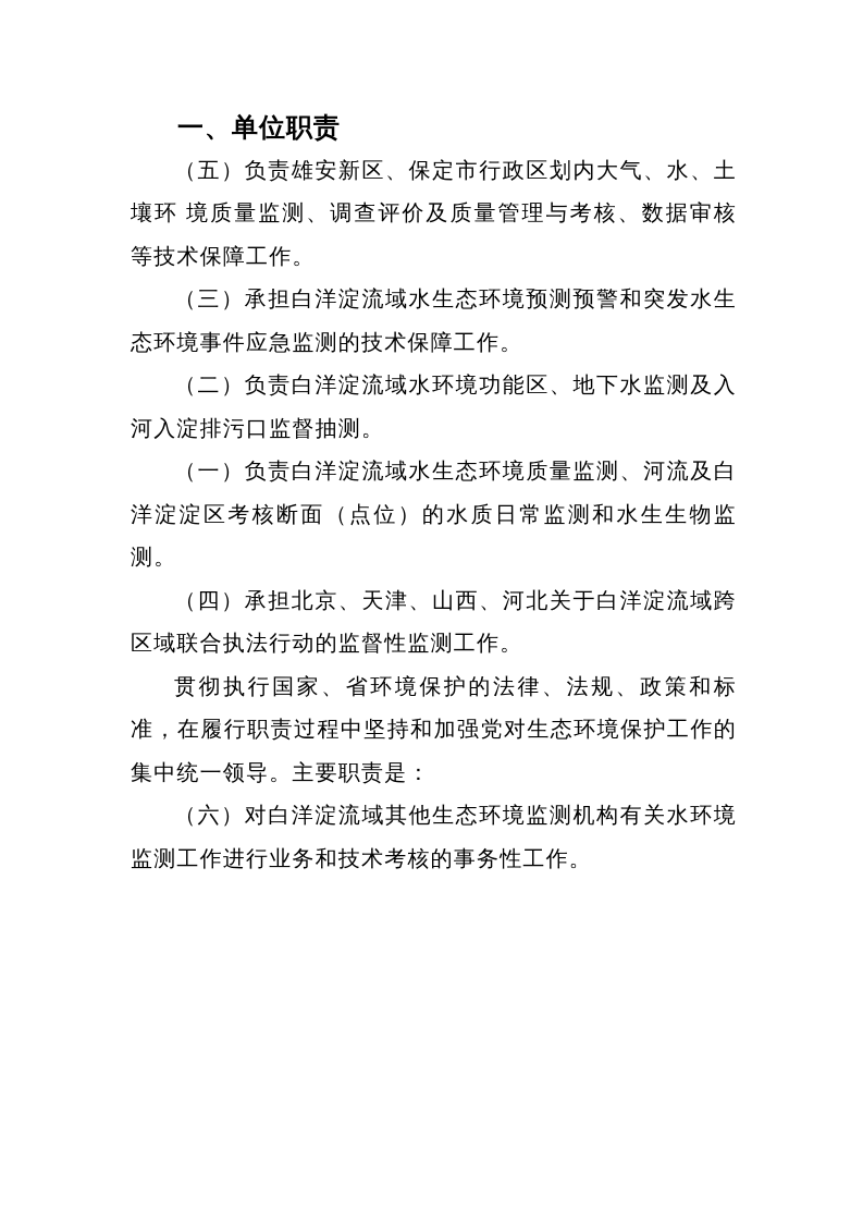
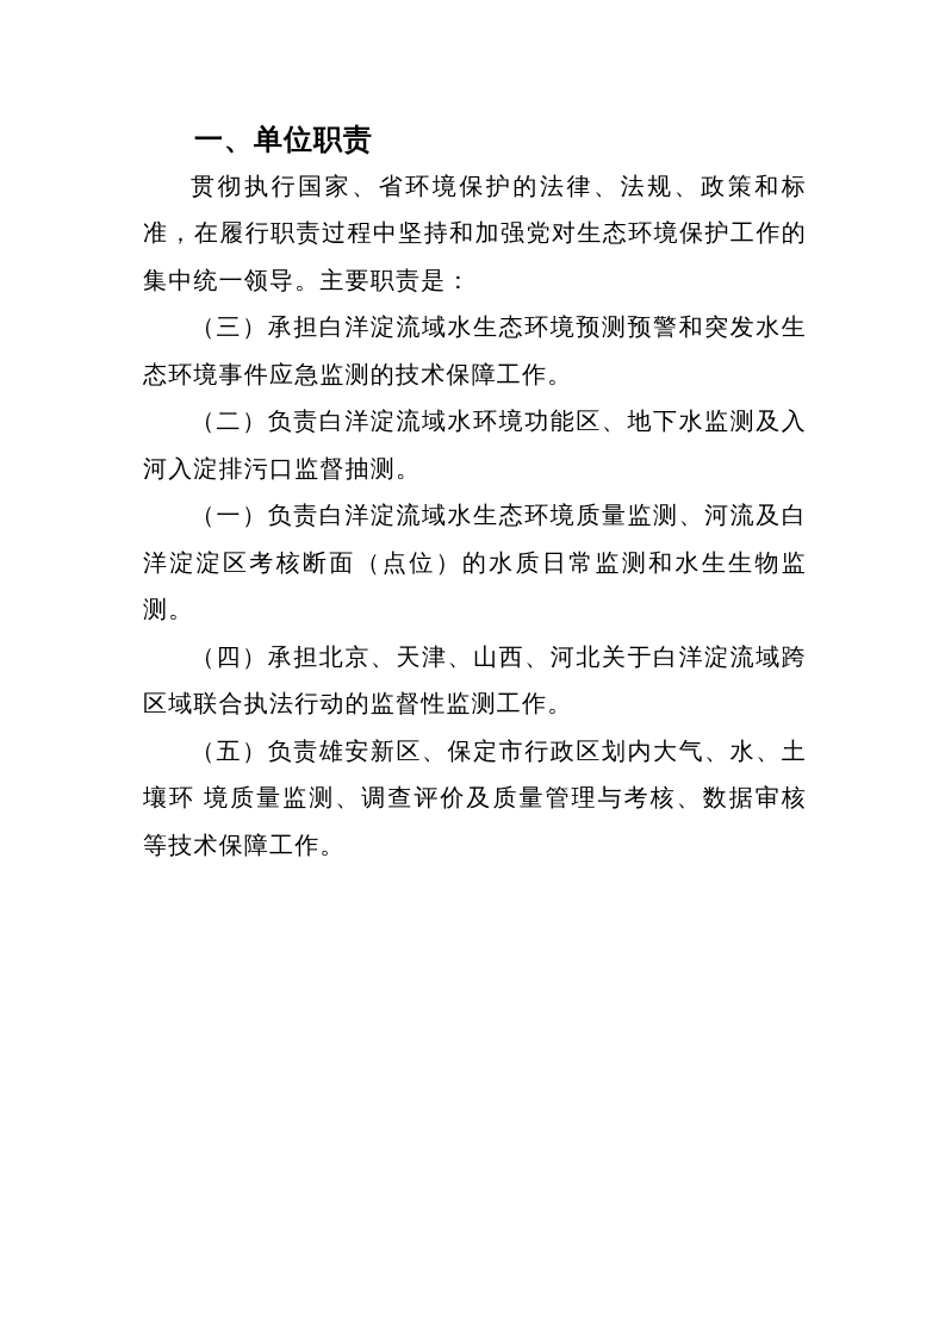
  一、单位职责
- （五）负责雄安新区、保定市行政区划内大气、水、土壤环 境质量监测、调查评价及质量管理与考核、数据审核等技术保障工作。
+ 贯彻执行国家、省环境保护的法律、法规、政策和标准，在履行职责过程中坚持和加强党对生态环境保护工作的集中统一领导。主要职责是：
  （三）承担白洋淀流域水生态环境预测预警和突发水生态环境事件应急监测的技术保障工作。
  （二）负责白洋淀流域水环境功能区、地下水监测及入河入淀排污口监督抽测。
  （一）负责白洋淀流域水生态环境质量监测、河流及白洋淀淀区考核断面（点位）的水质日常监测和水生生物监测。
  （四）承担北京、天津、山西、河北关于白洋淀流域跨区域联合执法行动的监督性监测工作。
- 贯彻执行国家、省环境保护的法律、法规、政策和标准，在履行职责过程中坚持和加强党对生态环境保护工作的集中统一领导。主要职责是：
+ （五）负责雄安新区、保定市行政区划内大气、水、土壤环 境质量监测、调查评价及质量管理与考核、数据审核等技术保障工作。
- （六）对白洋淀流域其他生态环境监测机构有关水环境监测工作进行业务和技术考核的事务性工作。
